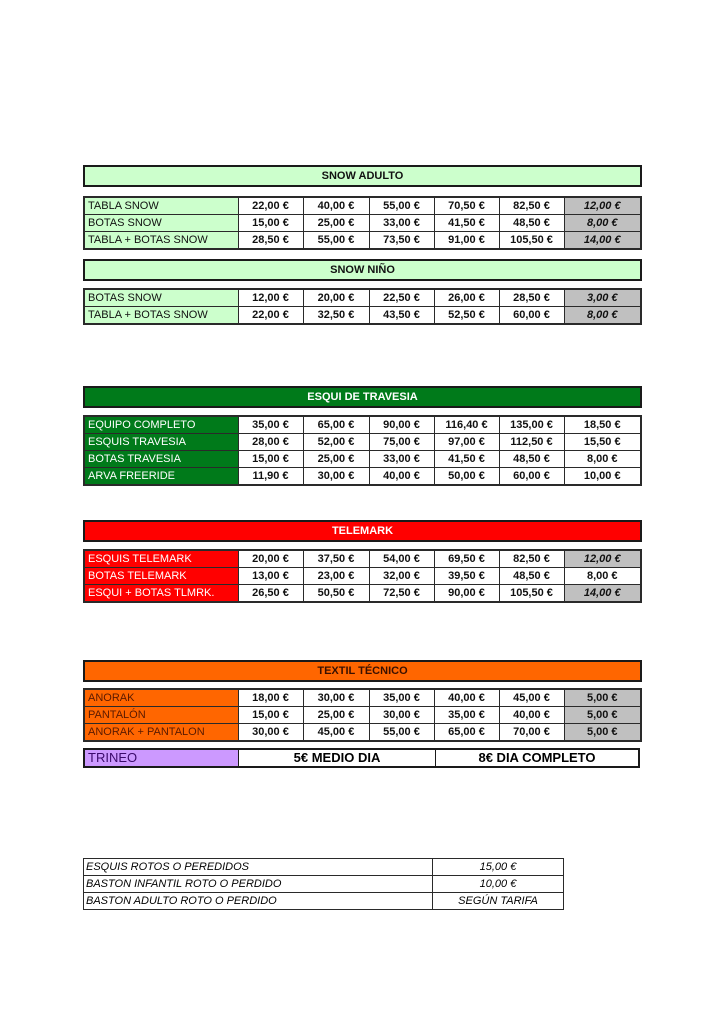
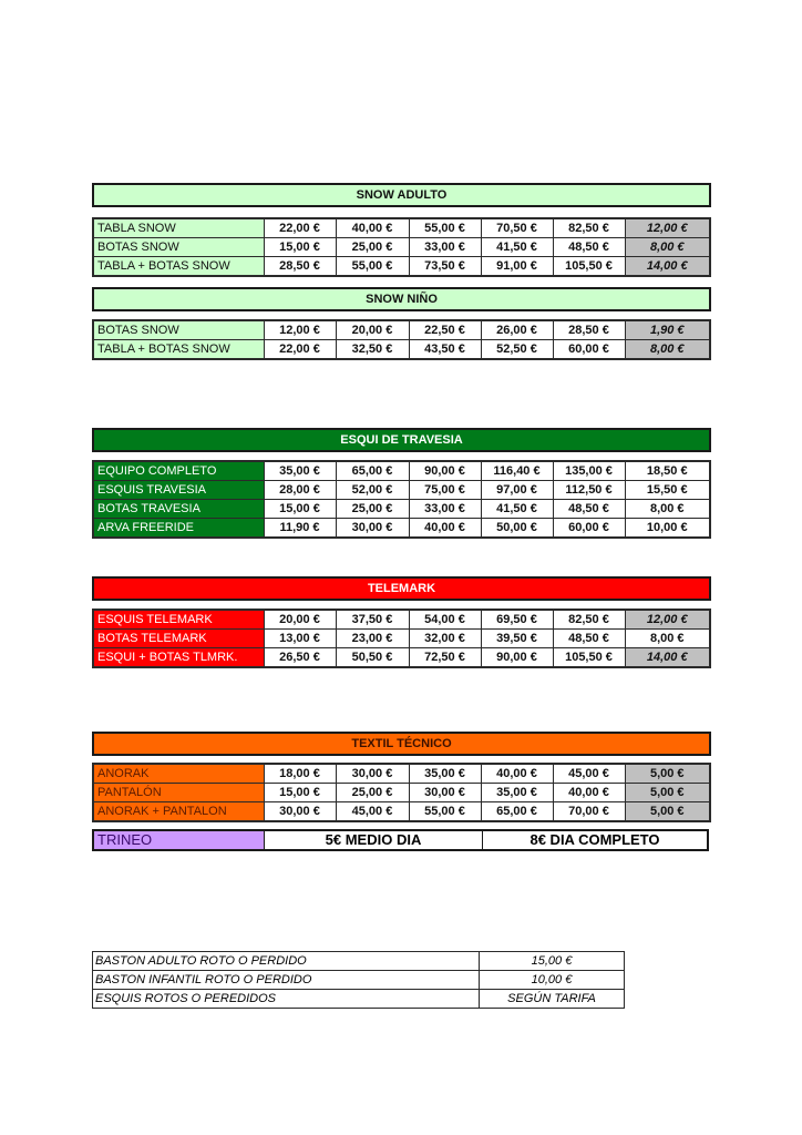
  SNOW ADULTO
  TABLA SNOW	22,00 €	40,00 €	55,00 €	70,50 €	82,50 €	12,00 €
  BOTAS SNOW	15,00 €	25,00 €	33,00 €	41,50 €	48,50 €	8,00 €
  TABLA + BOTAS SNOW	28,50 €	55,00 €	73,50 €	91,00 €	105,50 €	14,00 €
  SNOW NIÑO
- BOTAS SNOW	12,00 €	20,00 €	22,50 €	26,00 €	28,50 €	3,00 €
+ BOTAS SNOW	12,00 €	20,00 €	22,50 €	26,00 €	28,50 €	1,90 €
  TABLA + BOTAS SNOW	22,00 €	32,50 €	43,50 €	52,50 €	60,00 €	8,00 €
  ESQUI DE TRAVESIA
  EQUIPO COMPLETO	35,00 €	65,00 €	90,00 €	116,40 €	135,00 €	18,50 €
  ESQUIS TRAVESIA	28,00 €	52,00 €	75,00 €	97,00 €	112,50 €	15,50 €
  BOTAS TRAVESIA	15,00 €	25,00 €	33,00 €	41,50 €	48,50 €	8,00 €
  ARVA FREERIDE	11,90 €	30,00 €	40,00 €	50,00 €	60,00 €	10,00 €
  TELEMARK
  ESQUIS TELEMARK	20,00 €	37,50 €	54,00 €	69,50 €	82,50 €	12,00 €
  BOTAS TELEMARK	13,00 €	23,00 €	32,00 €	39,50 €	48,50 €	8,00 €
  ESQUI + BOTAS TLMRK.	26,50 €	50,50 €	72,50 €	90,00 €	105,50 €	14,00 €
  TEXTIL TÉCNICO
  ANORAK	18,00 €	30,00 €	35,00 €	40,00 €	45,00 €	5,00 €
  PANTALÓN	15,00 €	25,00 €	30,00 €	35,00 €	40,00 €	5,00 €
  ANORAK + PANTALON	30,00 €	45,00 €	55,00 €	65,00 €	70,00 €	5,00 €
  TRINEO
  5€ MEDIO DIA
  8€ DIA COMPLETO
- ESQUIS ROTOS O PEREDIDOS	15,00 €
+ BASTON ADULTO ROTO O PERDIDO	15,00 €
  BASTON INFANTIL ROTO O PERDIDO	10,00 €
- BASTON ADULTO ROTO O PERDIDO	SEGÚN TARIFA
+ ESQUIS ROTOS O PEREDIDOS	SEGÚN TARIFA
